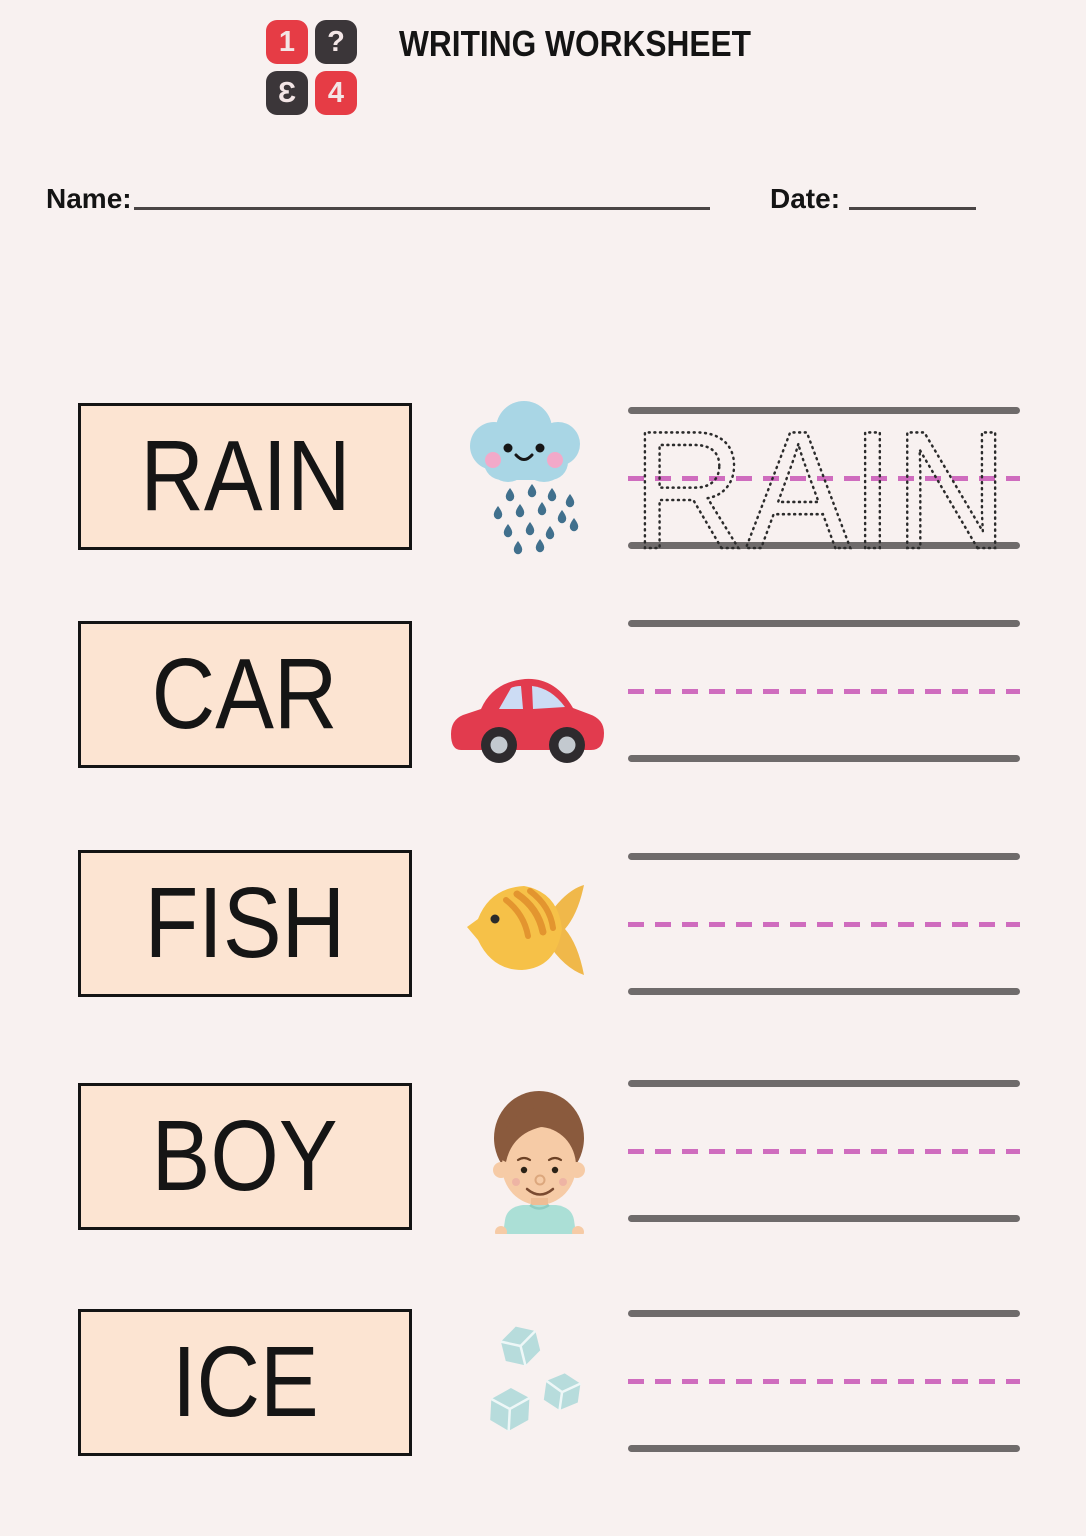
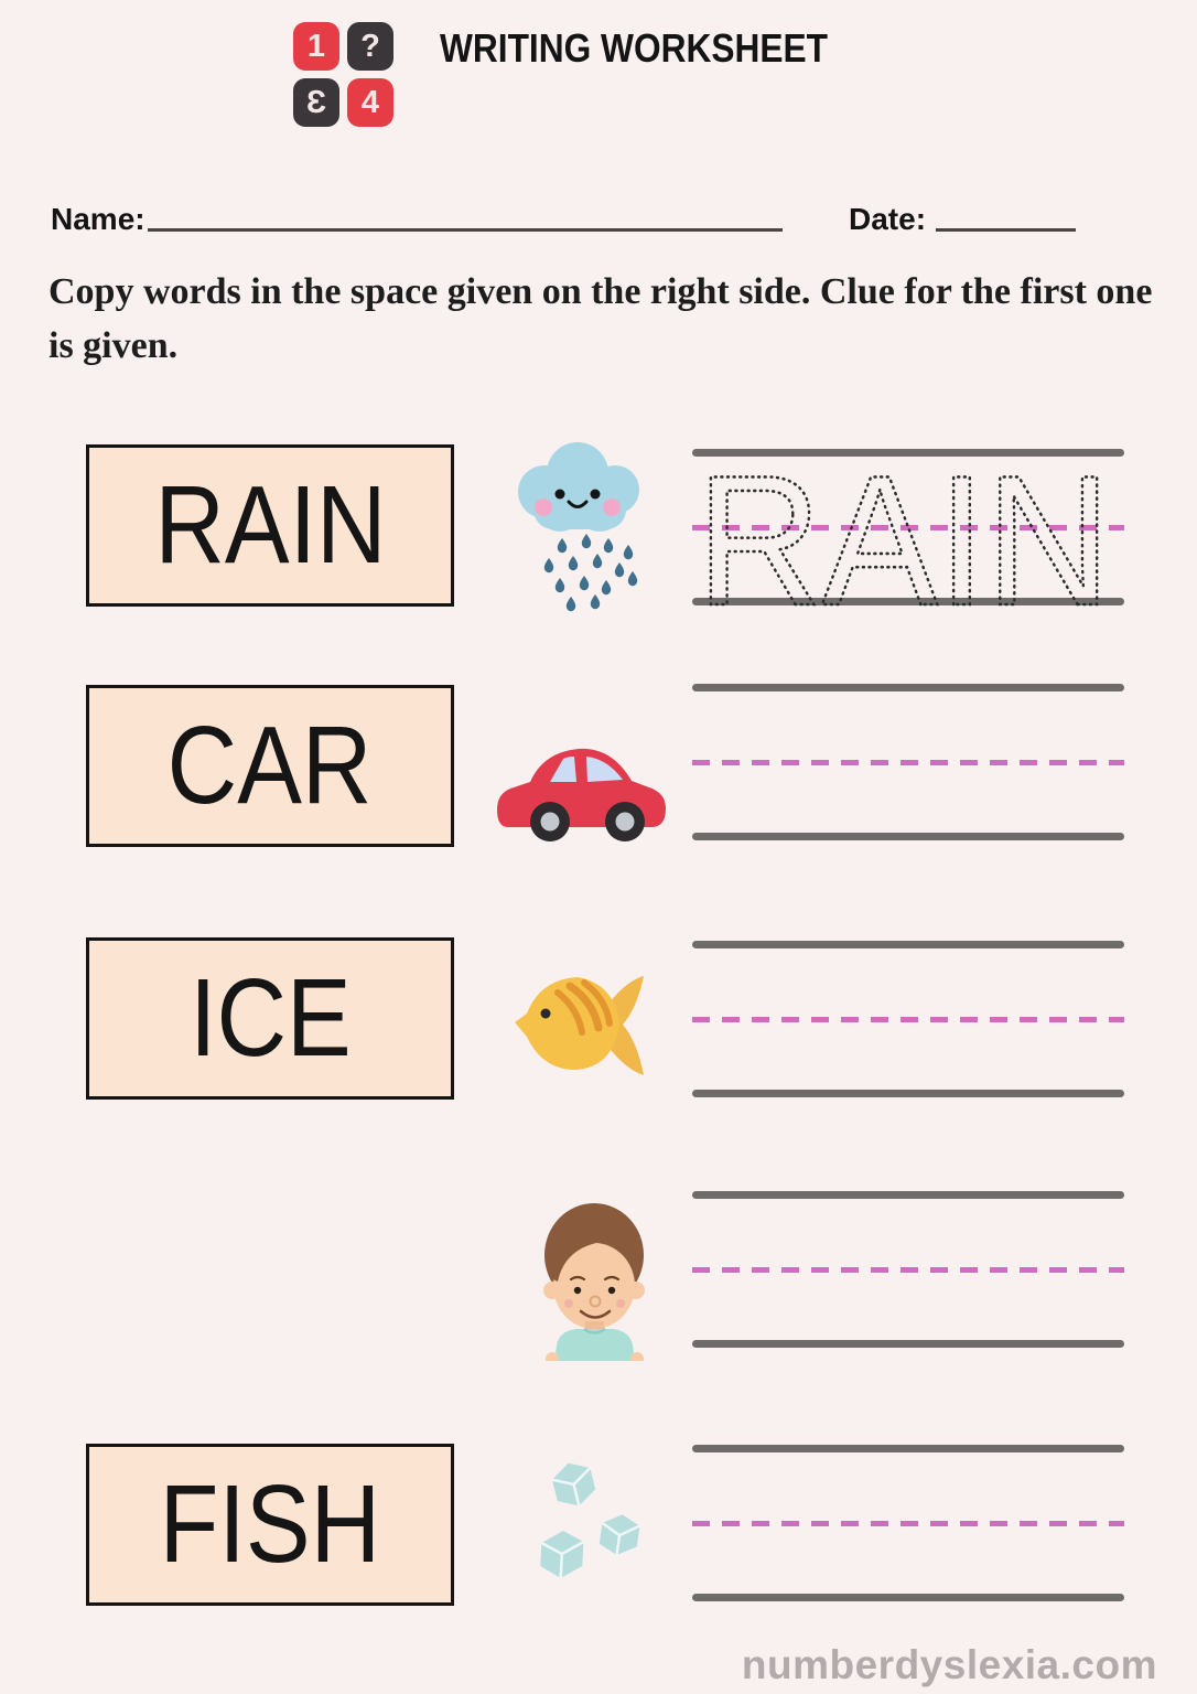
  1
  ?
  Ɛ
  4
  WRITING WORKSHEET
  Name:
  Date:
+ Copy words in the space given on the right side. Clue for the first one is given.
  RAIN
  RAIN
  CAR
- FISH
+ ICE
- BOY
- ICE
+ FISH
+ numberdyslexia.com
